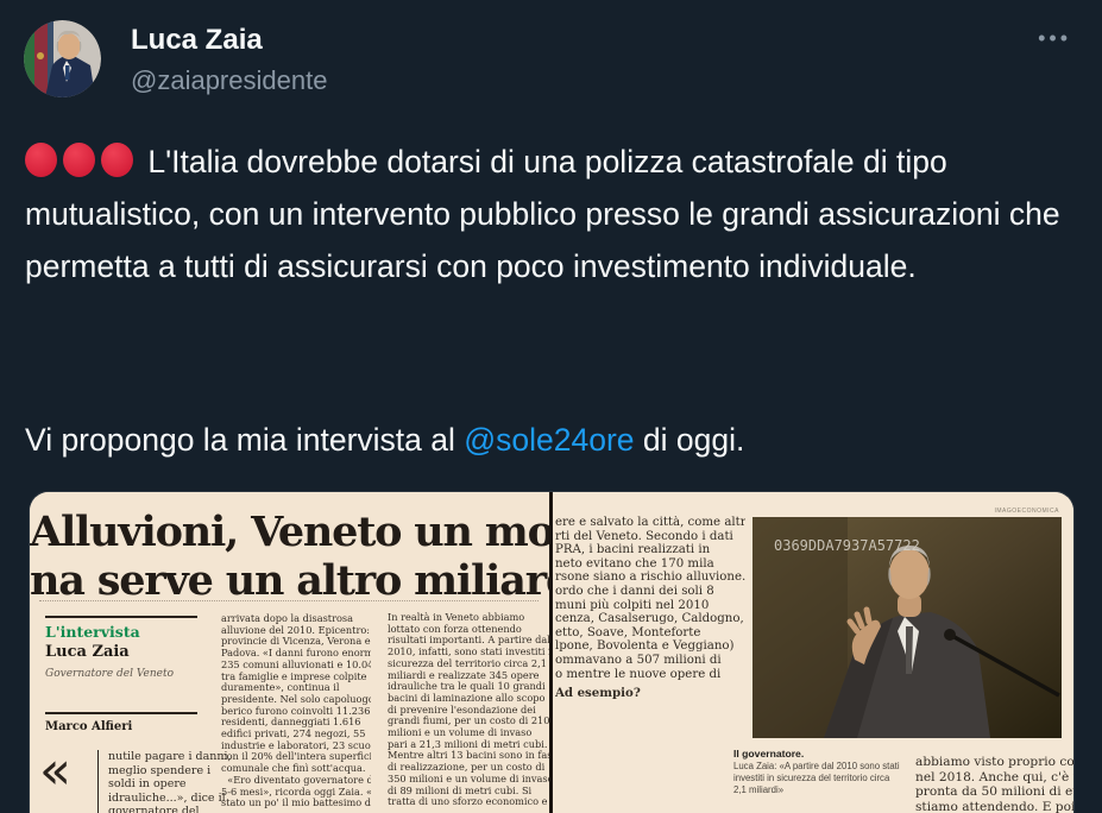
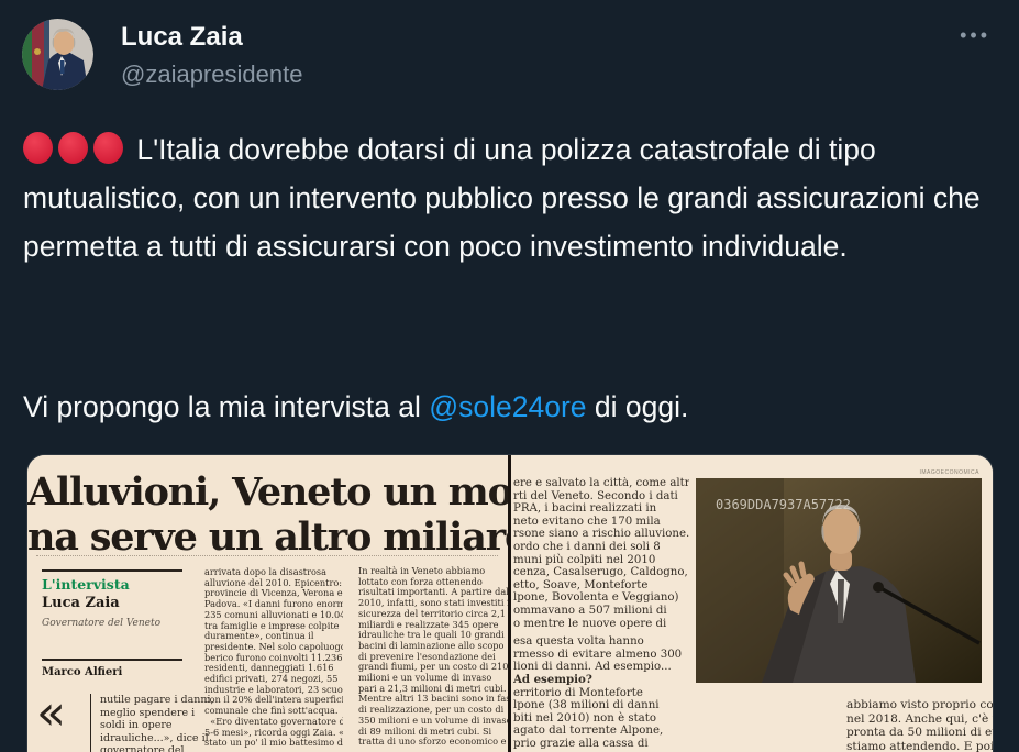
  Luca Zaia
  @zaiapresidente
  •••
  L'Italia dovrebbe dotarsi di una polizza catastrofale di tipo mutualistico, con un intervento pubblico presso le grandi assicurazioni che permetta a tutti di assicurarsi con poco investimento individuale.
  Vi propongo la mia intervista al @sole24ore di oggi.
  Alluvioni, Veneto un mo
  na serve un altro miliar
  L'intervista
  Luca Zaia
  Governatore del Veneto
  Marco Alfieri
  «
  nutile pagare i danni,
  meglio spendere i
  soldi in opere
  idrauliche...», dice il
  governatore del
  arrivata dopo la disastrosa
  alluvione del 2010. Epicentro:
  provincie di Vicenza, Verona e
  Padova. «I danni furono enorm
  235 comuni alluvionati e 10.04
  tra famiglie e imprese colpite
  duramente», continua il
  presidente. Nel solo capoluog
  berico furono coinvolti 11.236
  residenti, danneggiati 1.616
  edifici privati, 274 negozi, 55
  industrie e laboratori, 23 scuo
  con il 20% dell'intera superfici
  comunale che finì sott'acqua.
  «Ero diventato governatore d
  5-6 mesi», ricorda oggi Zaia. «
  stato un po' il mio battesimo d
  In realtà in Veneto abbiamo
  lottato con forza ottenendo
  risultati importanti. A partire da
  2010, infatti, sono stati investiti
  sicurezza del territorio circa 2,1
  miliardi e realizzate 345 opere
  idrauliche tra le quali 10 grandi
  bacini di laminazione allo scopo
  di prevenire l'esondazione dei
  grandi fiumi, per un costo di 210
  milioni e un volume di invaso
  pari a 21,3 milioni di metri cubi.
  Mentre altri 13 bacini sono in fa
  di realizzazione, per un costo di
  350 milioni e un volume di invas
  di 89 milioni di metri cubi. Si
  tratta di uno sforzo economico e
  ere e salvato la città, come altr
  rti del Veneto. Secondo i dati
  PRA, i bacini realizzati in
  neto evitano che 170 mila
  rsone siano a rischio alluvione.
  ordo che i danni dei soli 8
  muni più colpiti nel 2010
  cenza, Casalserugo, Caldogno,
  etto, Soave, Monteforte
  lpone, Bovolenta e Veggiano)
  ommavano a 507 milioni di
  o mentre le nuove opere di
+ esa questa volta hanno
+ rmesso di evitare almeno 300
+ lioni di danni. Ad esempio...
  Ad esempio?
+ erritorio di Monteforte
+ lpone (38 milioni di danni
+ biti nel 2010) non è stato
+ agato dal torrente Alpone,
+ prio grazie alla cassa di
  0369DDA7937A57722
- Il governatore.
- Luca Zaia: «A partire dal 2010 sono stati
- investiti in sicurezza del territorio circa
- 2,1 miliardi»
  abbiamo visto proprio co
  nel 2018. Anche qui, c'è
  pronta da 50 milioni di e
  stiamo attendendo. E poi
